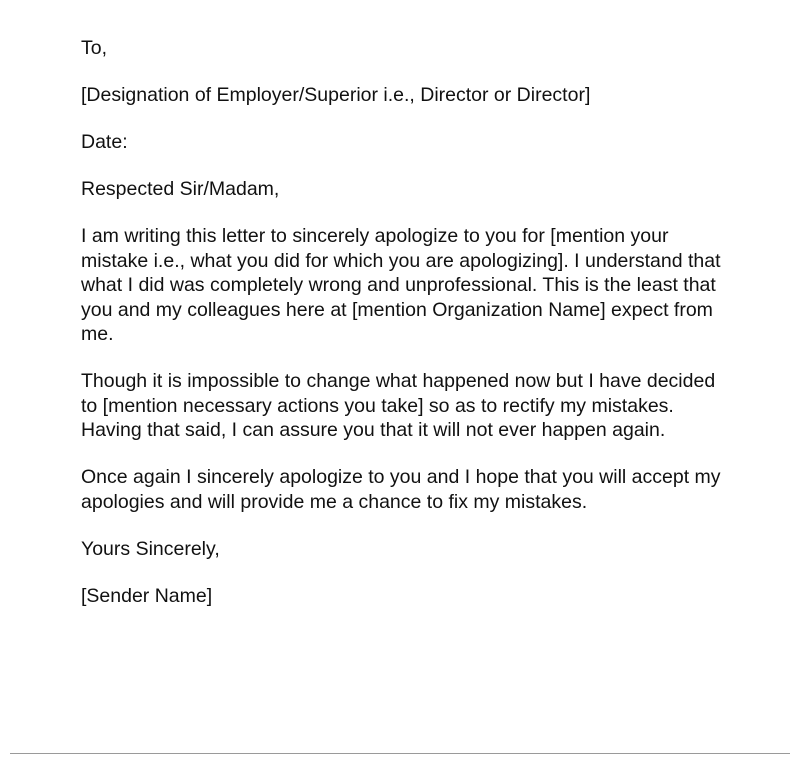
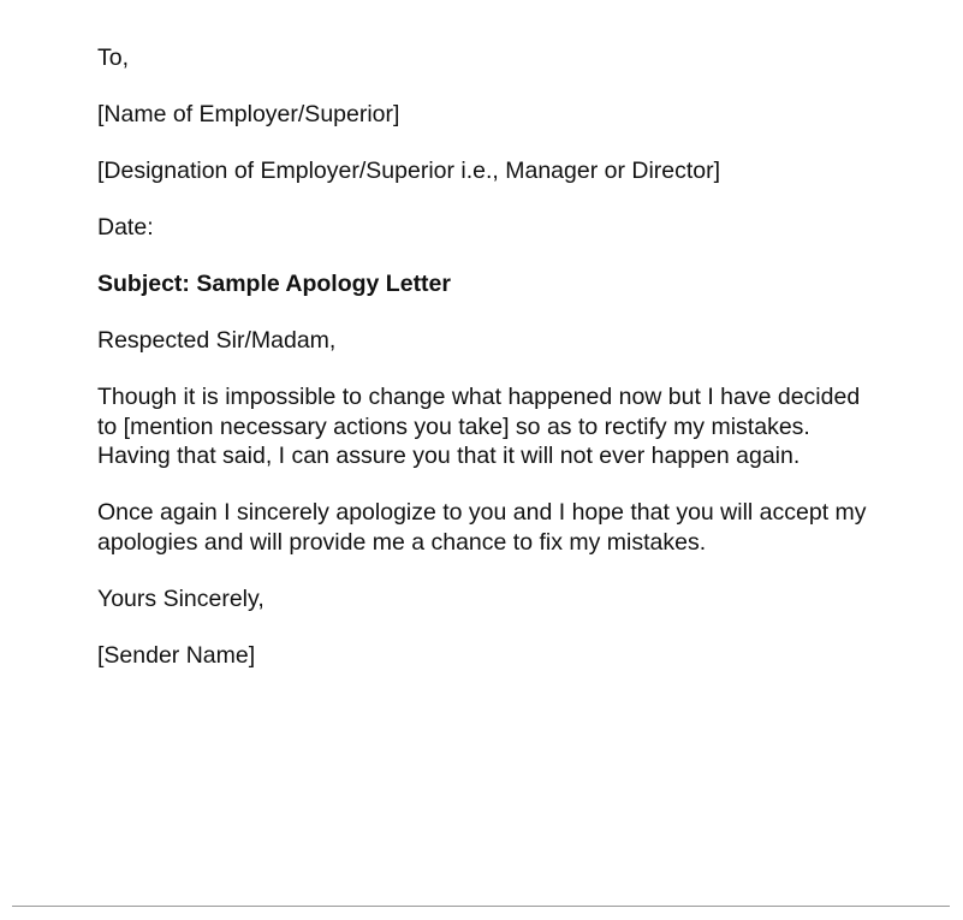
  To,
+ [Name of Employer/Superior]
- [Designation of Employer/Superior i.e., Director or Director]
+ [Designation of Employer/Superior i.e., Manager or Director]
  Date:
+ Subject: Sample Apology Letter
  Respected Sir/Madam,
- I am writing this letter to sincerely apologize to you for [mention your mistake i.e., what you did for which you are apologizing]. I understand that what I did was completely wrong and unprofessional. This is the least that you and my colleagues here at [mention Organization Name] expect from me.
  Though it is impossible to change what happened now but I have decided to [mention necessary actions you take] so as to rectify my mistakes. Having that said, I can assure you that it will not ever happen again.
  Once again I sincerely apologize to you and I hope that you will accept my apologies and will provide me a chance to fix my mistakes.
  Yours Sincerely,
  [Sender Name]
